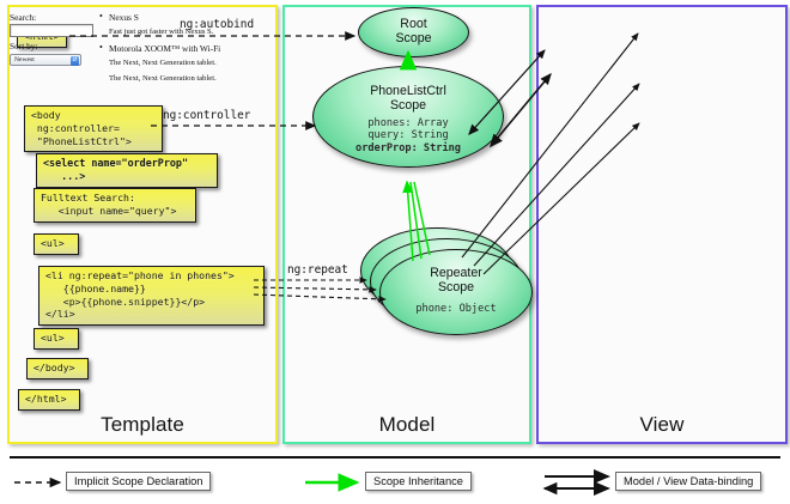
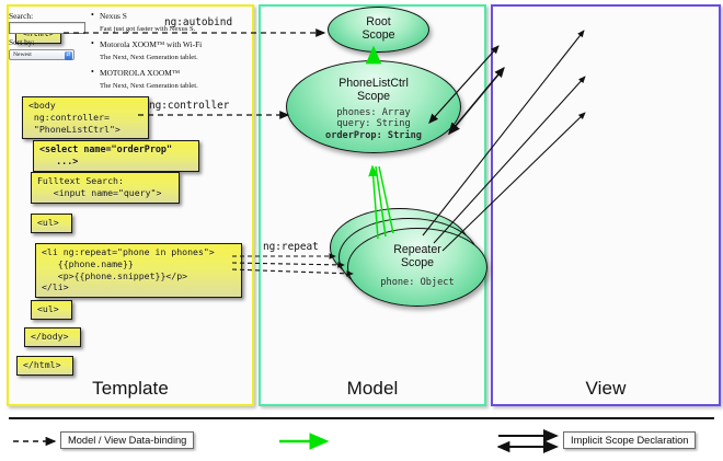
  Template
  Model
  View
  <body
  ng:controller=
  "PhoneListCtrl">
  <select name="orderProp"
  ...>
  Fulltext Search:
  <input name="query">
  <ul>
  <li ng:repeat="phone in phones">
  {{phone.name}}
  <p>{{phone.snippet}}</p>
  </li>
  <ul>
  </body>
  </html>
  Root
  Scope
  PhoneListCtrl
  Scope
  phones: Array
  query: String
  orderProp: String
  Repeater
  Scope
  phone: Object
  ng:autobind
  ng:controller
  ng:repeat
  Search:
  Sort by:
  Nexus S
  Motorola XOOM™ with Wi-Fi
+ MOTOROLA XOOM™
- Implicit Scope Declaration
+ Model / View Data-binding
- Scope Inheritance
- Model / View Data-binding
+ Implicit Scope Declaration
